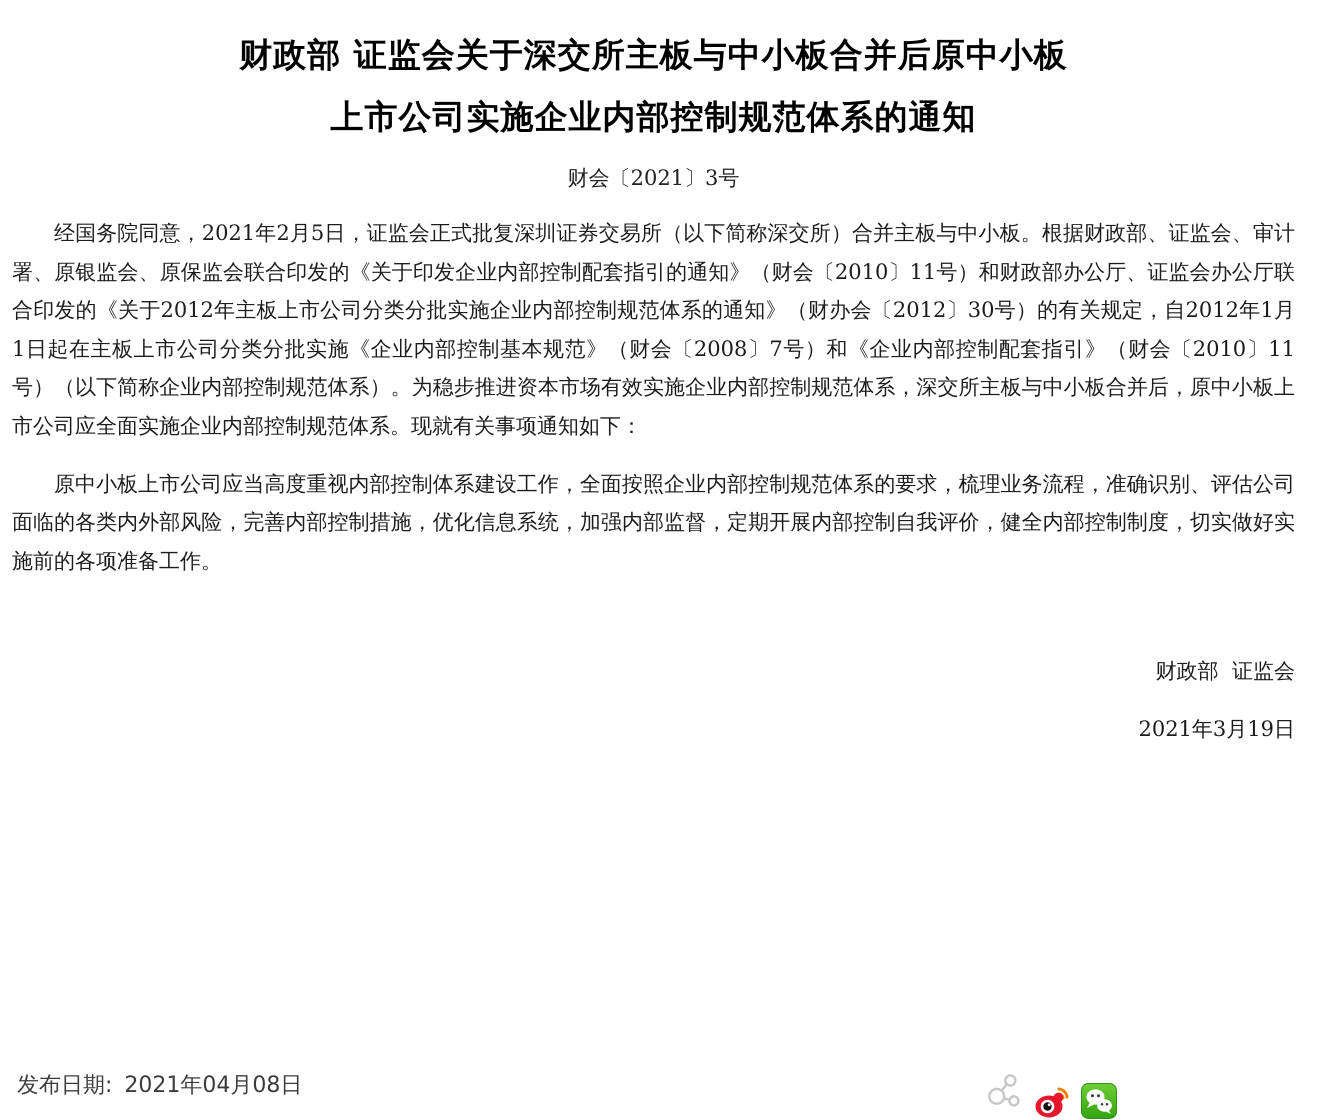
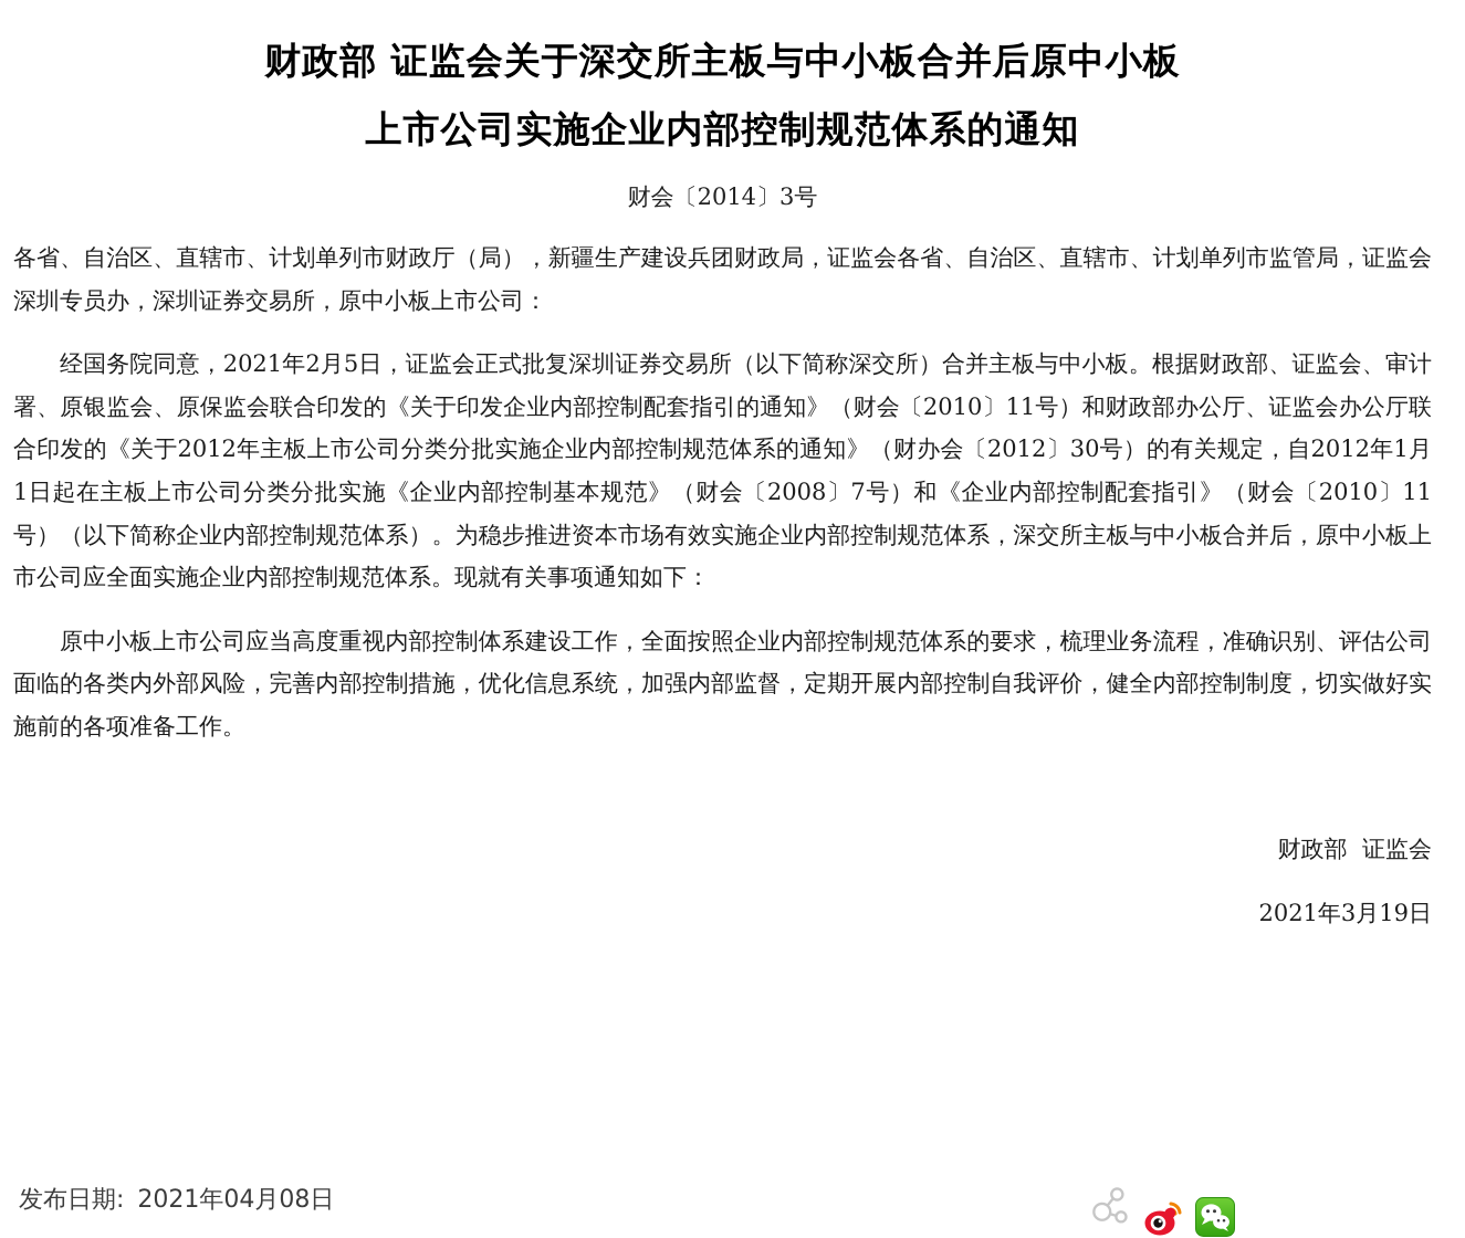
  财政部 证监会关于深交所主板与中小板合并后原中小板
  上市公司实施企业内部控制规范体系的通知
- 财会〔2021〕3号
+ 财会〔2014〕3号
+ 各省、自治区、直辖市、计划单列市财政厅（局），新疆生产建设兵团财政局，证监会各省、自治区、直辖市、计划单列市监管局，证监会深圳专员办，深圳证券交易所，原中小板上市公司：
  经国务院同意，2021年2月5日，证监会正式批复深圳证券交易所（以下简称深交所）合并主板与中小板。根据财政部、证监会、审计署、原银监会、原保监会联合印发的《关于印发企业内部控制配套指引的通知》（财会〔2010〕11号）和财政部办公厅、证监会办公厅联合印发的《关于2012年主板上市公司分类分批实施企业内部控制规范体系的通知》（财办会〔2012〕30号）的有关规定，自2012年1月1日起在主板上市公司分类分批实施《企业内部控制基本规范》（财会〔2008〕7号）和《企业内部控制配套指引》（财会〔2010〕11号）（以下简称企业内部控制规范体系）。为稳步推进资本市场有效实施企业内部控制规范体系，深交所主板与中小板合并后，原中小板上市公司应全面实施企业内部控制规范体系。现就有关事项通知如下：
  原中小板上市公司应当高度重视内部控制体系建设工作，全面按照企业内部控制规范体系的要求，梳理业务流程，准确识别、评估公司面临的各类内外部风险，完善内部控制措施，优化信息系统，加强内部监督，定期开展内部控制自我评价，健全内部控制制度，切实做好实施前的各项准备工作。
  财政部 证监会
  2021年3月19日
  发布日期: 2021年04月08日
